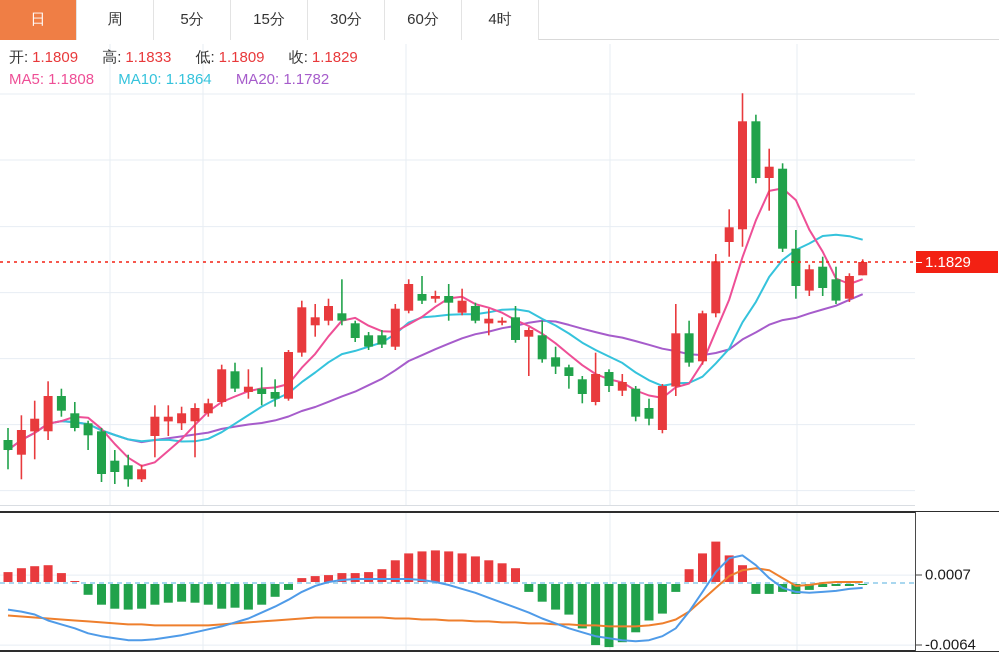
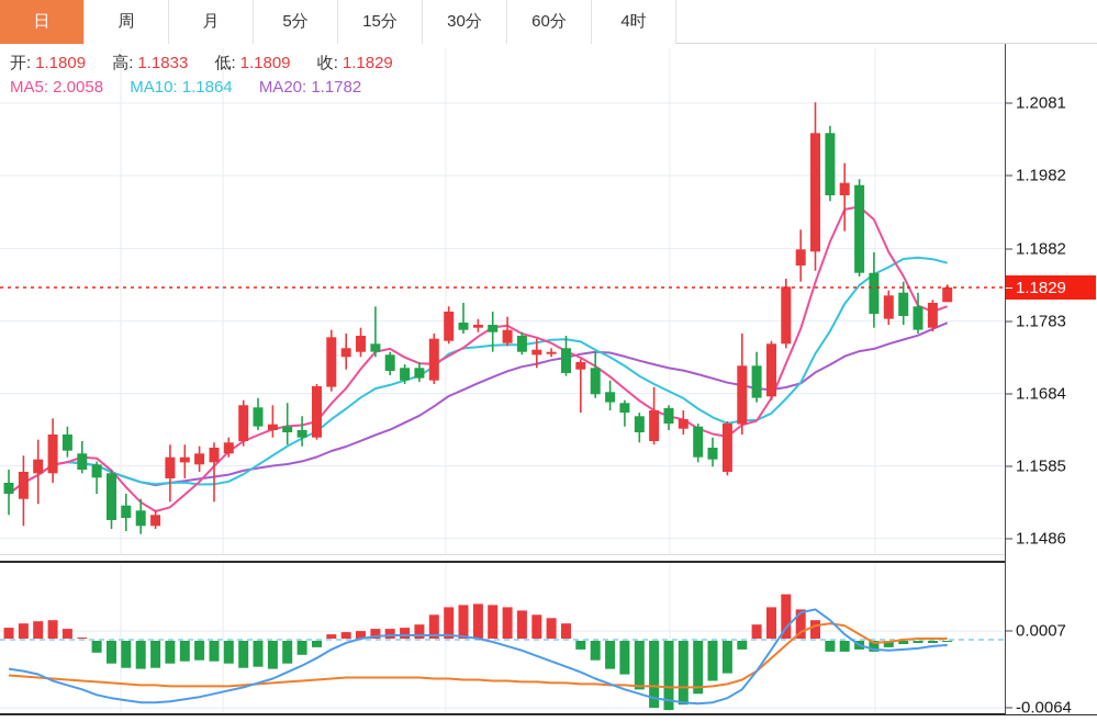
  日
  周
+ 月
  5分
  15分
  30分
  60分
  4时
  开: 1.1809 高: 1.1833 低: 1.1809 收: 1.1829
- MA5: 1.1808 MA10: 1.1864 MA20: 1.1782
+ MA5: 2.0058 MA10: 1.1864 MA20: 1.1782
+ 1.2081
+ 1.1982
+ 1.1882
+ 1.1783
+ 1.1684
+ 1.1585
+ 1.1486
  0.0007
  -0.0064
  1.1829
